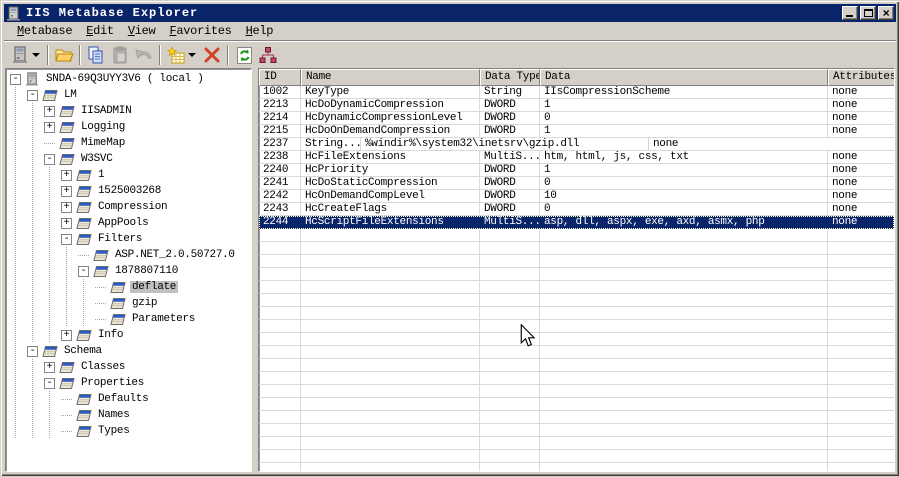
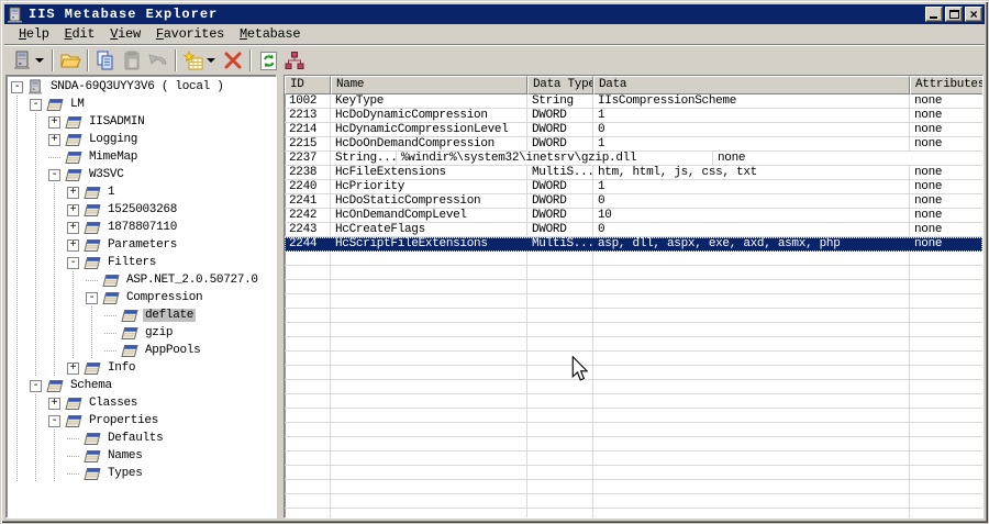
  IIS Metabase Explorer
  ×
- Metabase
+ Help
  Edit
  View
  Favorites
- Help
+ Metabase
  -
  SNDA-69Q3UYY3V6 ( local )
  -
  LM
  +
  IISADMIN
  +
  Logging
  MimeMap
  -
  W3SVC
  +
  1
  +
  1525003268
  +
- Compression
+ 1878807110
  +
- AppPools
+ Parameters
  -
  Filters
  ASP.NET_2.0.50727.0
  -
- 1878807110
+ Compression
  deflate
  gzip
- Parameters
+ AppPools
  +
  Info
  -
  Schema
  +
  Classes
  -
  Properties
  Defaults
  Names
  Types
  ID
  Name
  Data Type
  Data
  Attributes
  1002
  KeyType
  String
  IIsCompressionScheme
  none
  2213
  HcDoDynamicCompression
  DWORD
  1
  none
  2214
  HcDynamicCompressionLevel
  DWORD
  0
  none
  2215
  HcDoOnDemandCompression
  DWORD
  1
  none
  2237
  String...
  %windir%\system32\inetsrv\gzip.dll
  none
  2238
  HcFileExtensions
  MultiS...
  htm, html, js, css, txt
  none
  2240
  HcPriority
  DWORD
  1
  none
  2241
  HcDoStaticCompression
  DWORD
  0
  none
  2242
  HcOnDemandCompLevel
  DWORD
  10
  none
  2243
  HcCreateFlags
  DWORD
  0
  none
  2244
  HcScriptFileExtensions
  MultiS...
  asp, dll, aspx, exe, axd, asmx, php
  none
